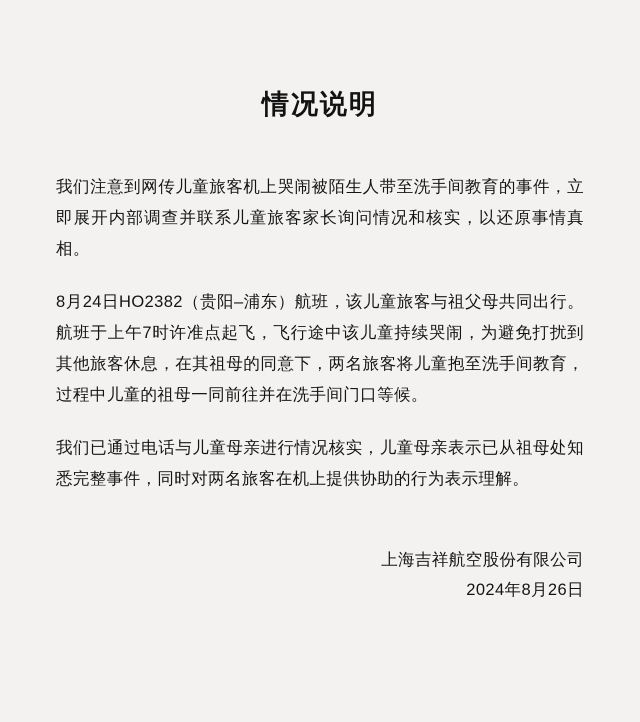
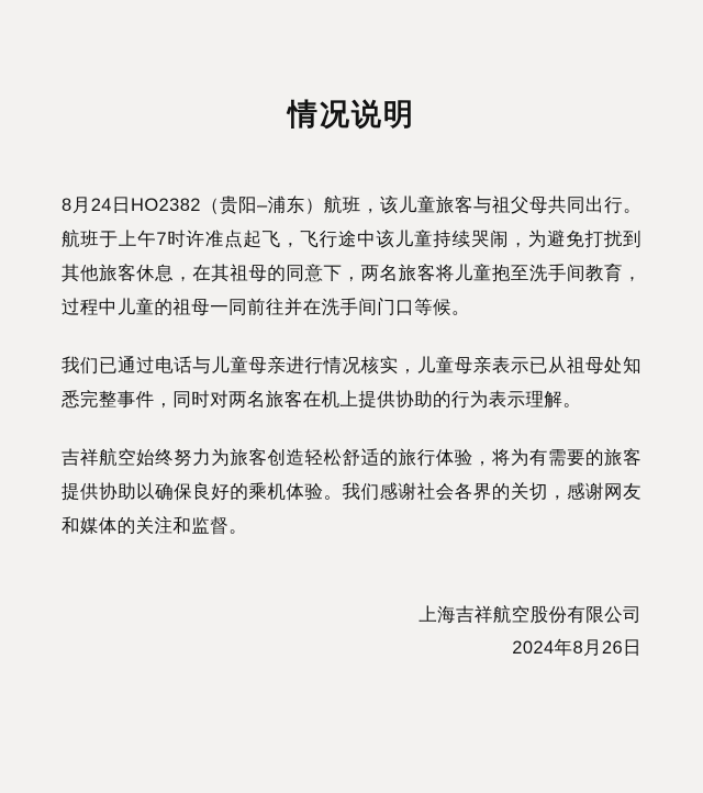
  情况说明
- 我们注意到网传儿童旅客机上哭闹被陌生人带至洗手间教育的事件，立即展开内部调查并联系儿童旅客家长询问情况和核实，以还原事情真相。
  8月24日HO2382（贵阳–浦东）航班，该儿童旅客与祖父母共同出行。航班于上午7时许准点起飞，飞行途中该儿童持续哭闹，为避免打扰到其他旅客休息，在其祖母的同意下，两名旅客将儿童抱至洗手间教育，过程中儿童的祖母一同前往并在洗手间门口等候。
  我们已通过电话与儿童母亲进行情况核实，儿童母亲表示已从祖母处知悉完整事件，同时对两名旅客在机上提供协助的行为表示理解。
+ 吉祥航空始终努力为旅客创造轻松舒适的旅行体验，将为有需要的旅客提供协助以确保良好的乘机体验。我们感谢社会各界的关切，感谢网友和媒体的关注和监督。
  上海吉祥航空股份有限公司
  2024年8月26日
